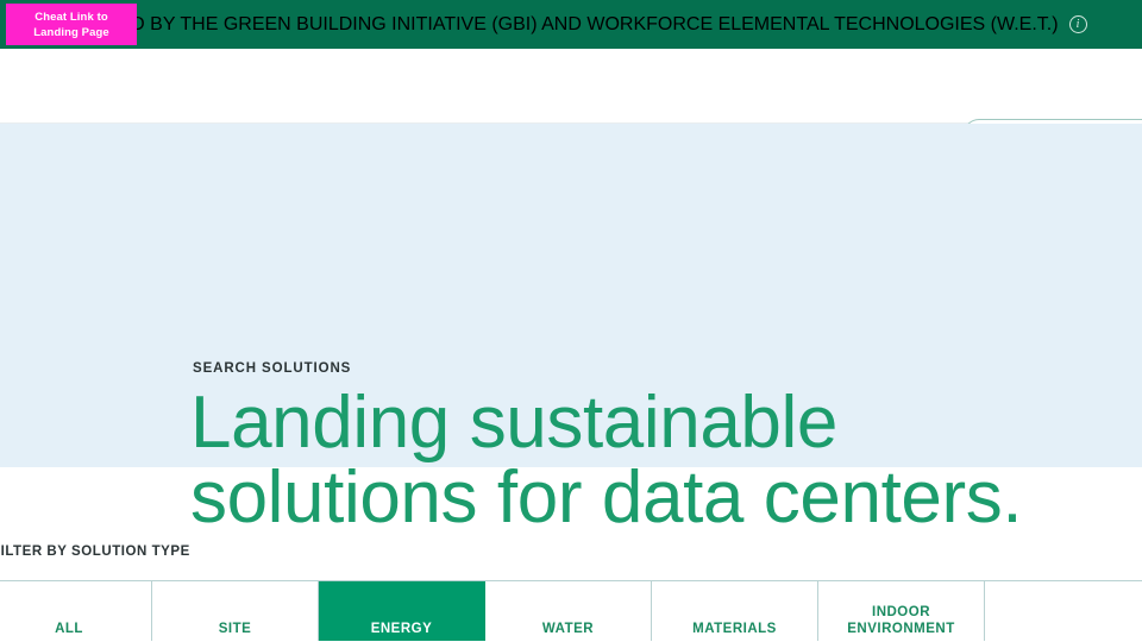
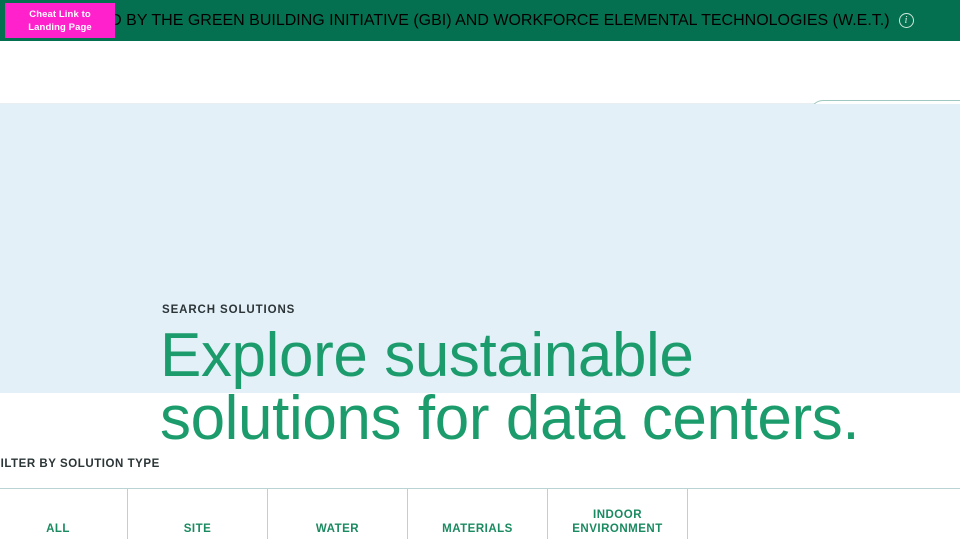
  D BY THE GREEN BUILDING INITIATIVE (GBI) AND WORKFORCE ELEMENTAL TECHNOLOGIES (W.E.T.)
  i
  Cheat Link to
  Landing Page
  SEARCH SOLUTIONS
- Landing sustainable solutions for data centers.
+ Explore sustainable solutions for data centers.
  ILTER BY SOLUTION TYPE
  ALL
  SITE
- ENERGY
  WATER
  MATERIALS
  INDOOR ENVIRONMENT
